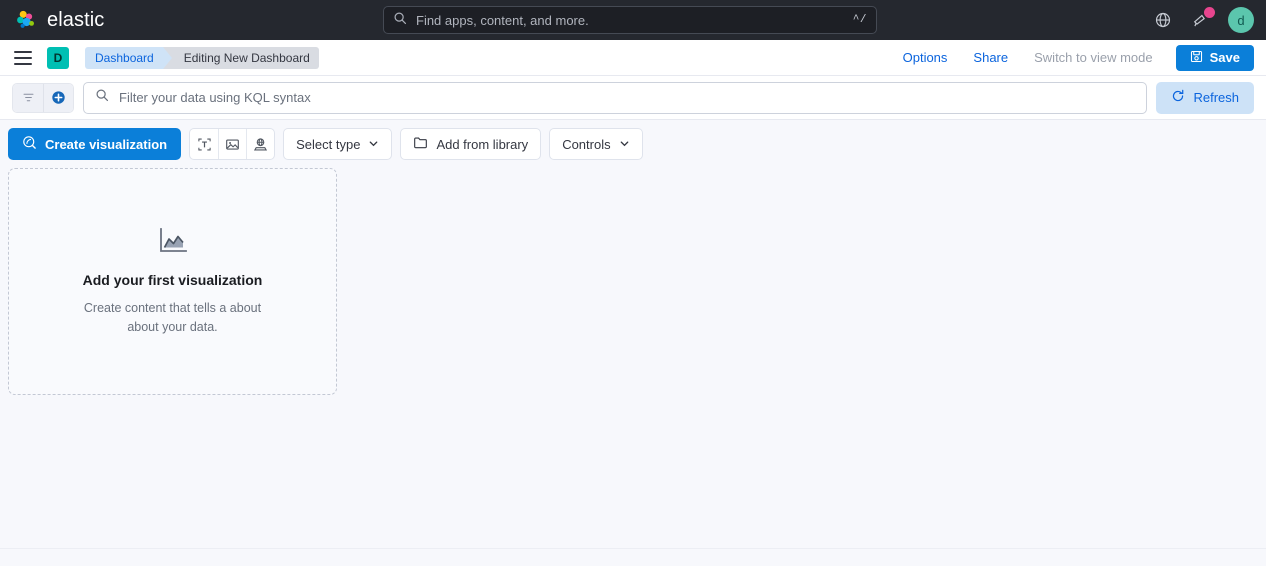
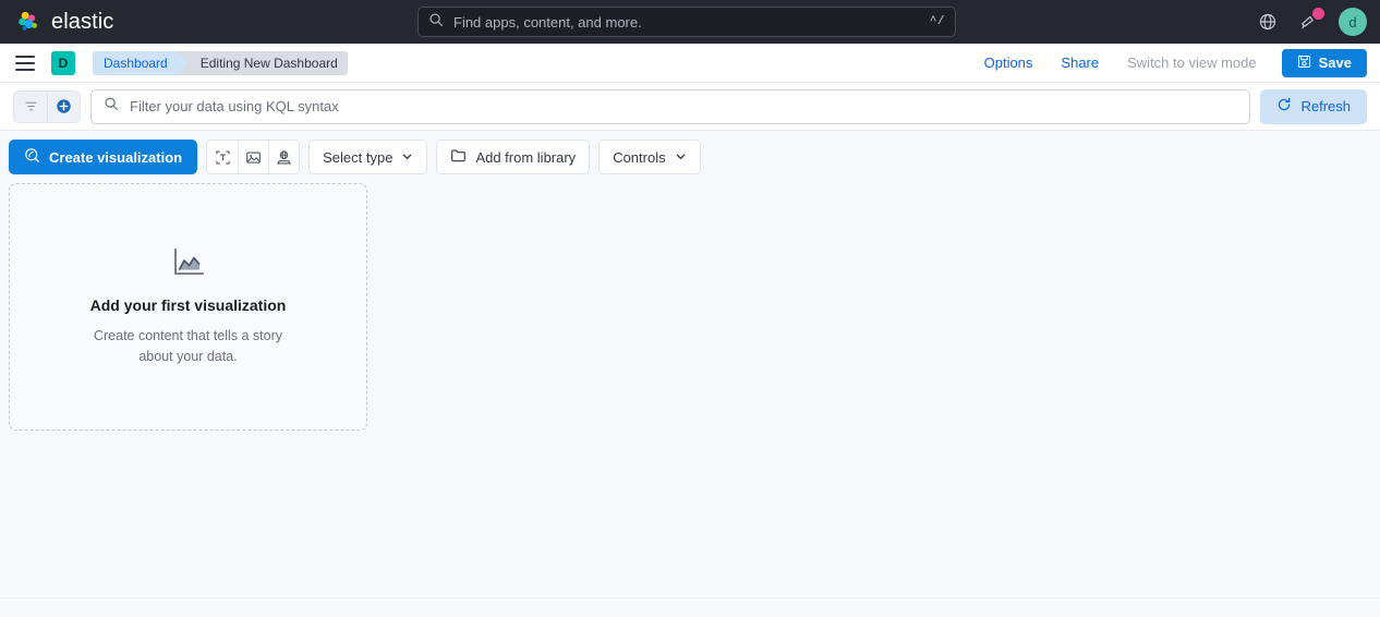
  elastic
  Find apps, content, and more.
  ^/
  d
  D
  Dashboard
  Editing New Dashboard
  Options
  Share
  Switch to view mode
  Save
  Filter your data using KQL syntax
  Refresh
  Create visualization
  Select type
  Add from library
  Controls
  Add your first visualization
- Create content that tells a about about your data.
+ Create content that tells a story about your data.
